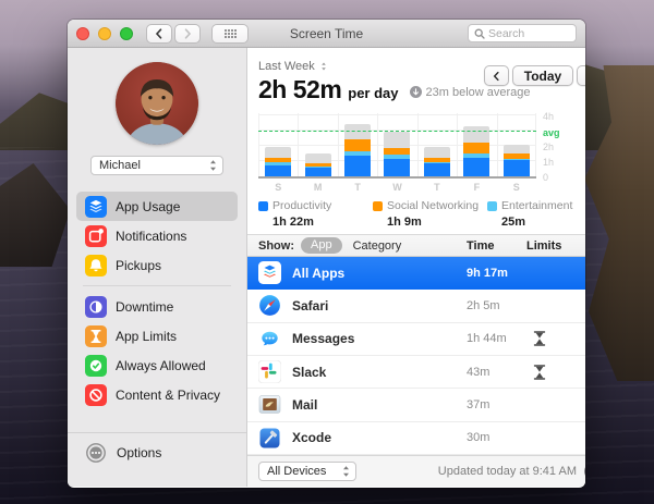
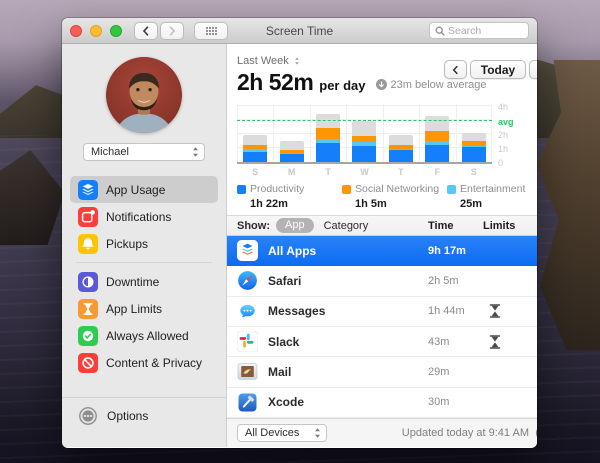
  Screen Time
  Search
  Michael
  App Usage
  Notifications
  Pickups
  Downtime
  App Limits
  Always Allowed
  Content & Privacy
  Options
  Last Week
  2h 52m
  per day
  23m below average
  Today
  S
  M
  T
  W
  T
  F
  S
  4h
  2h
  1h
  0
  avg
  Productivity
  1h 22m
  Social Networking
- 1h 9m
+ 1h 5m
  Entertainment
  25m
  Show:
  App
  Category
  Time
  Limits
  All Apps
  9h 17m
  Safari
  2h 5m
  Messages
  1h 44m
  Slack
  43m
  Mail
- 37m
+ 29m
  Xcode
  30m
  All Devices
  Updated today at 9:41 AM
